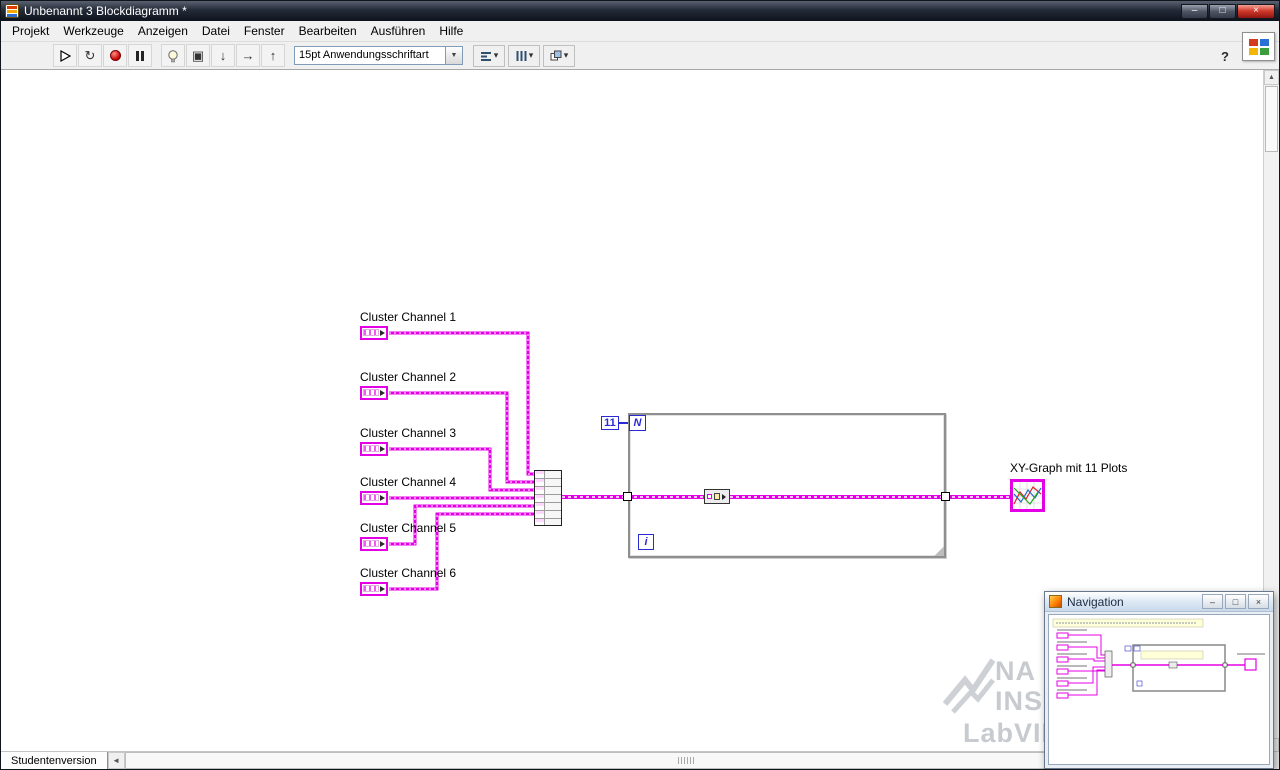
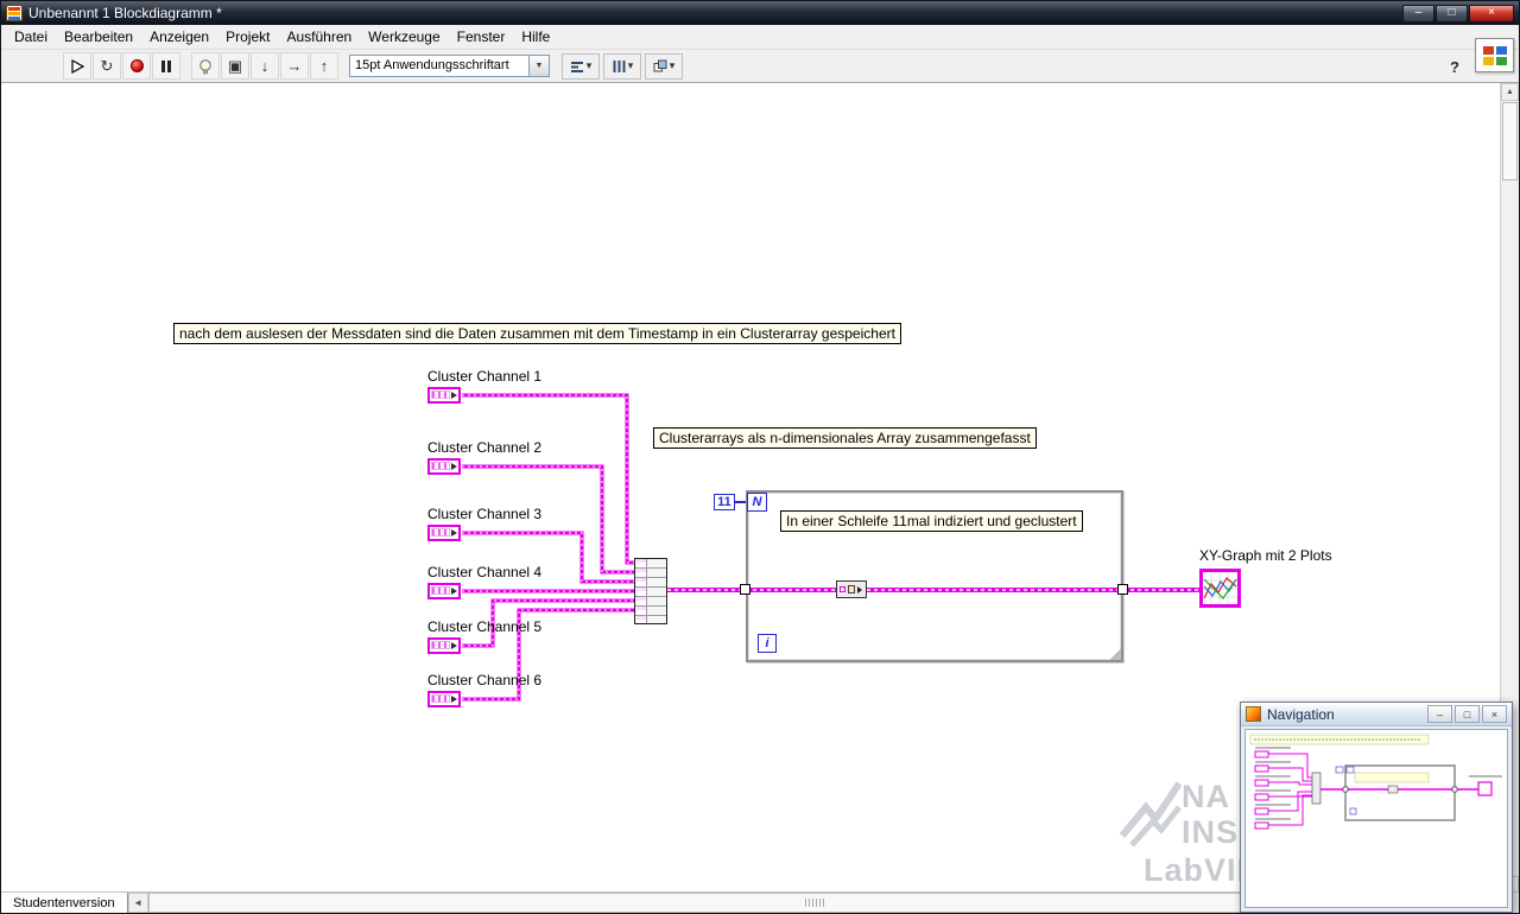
- Unbenannt 3 Blockdiagramm *
+ Unbenannt 1 Blockdiagramm *
  –
  □
  ×
- Projekt
+ Datei
- Werkzeuge
+ Bearbeiten
  Anzeigen
- Datei
+ Projekt
- Fenster
+ Ausführen
- Bearbeiten
+ Werkzeuge
- Ausführen
+ Fenster
  Hilfe
  ↻
  ▣
  ↓
  →
  ↑
  15pt Anwendungsschriftart
  ▾
  ▾
  ▾
  ?
  NA
  INS
  LabVI
+ nach dem auslesen der Messdaten sind die Daten zusammen mit dem Timestamp in ein Clusterarray gespeichert
+ Clusterarrays als n-dimensionales Array zusammengefasst
  Cluster Channel 1
  Cluster Channel 2
  Cluster Channel 3
  Cluster Channel 4
  Cluster Channel 5
  Cluster Channel 6
  N
  11
  i
+ In einer Schleife 11mal indiziert und geclustert
- XY-Graph mit 11 Plots
+ XY-Graph mit 2 Plots
  Navigation
  –
  □
  ×
  Studentenversion
  ◄
